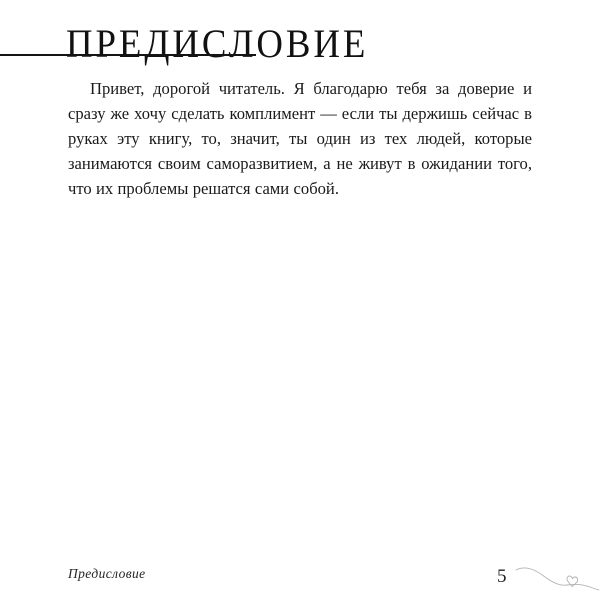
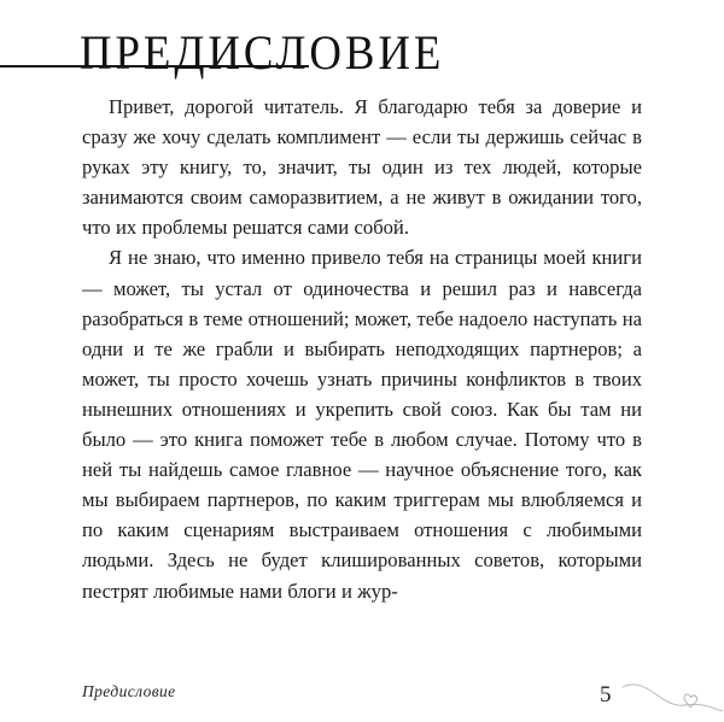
  ПРЕДИСЛОВИЕ
  Привет, дорогой читатель. Я благодарю тебя за доверие и сразу же хочу сделать комплимент — если ты держишь сейчас в руках эту книгу, то, значит, ты один из тех людей, которые занимаются своим саморазвитием, а не живут в ожидании того, что их проблемы решатся сами собой.
+ Я не знаю, что именно привело тебя на страницы моей книги — может, ты устал от одиночества и решил раз и навсегда разобраться в теме отношений; может, тебе надоело наступать на одни и те же грабли и выбирать неподходящих партнеров; а может, ты просто хочешь узнать причины конфликтов в твоих нынешних отношениях и укрепить свой союз. Как бы там ни было — это книга поможет тебе в любом случае. Потому что в ней ты найдешь самое главное — научное объяснение того, как мы выбираем партнеров, по каким триггерам мы влюбляемся и по каким сценариям выстраиваем отношения с любимыми людьми. Здесь не будет клишированных советов, которыми пестрят любимые нами блоги и жур-
  Предисловие
  5
